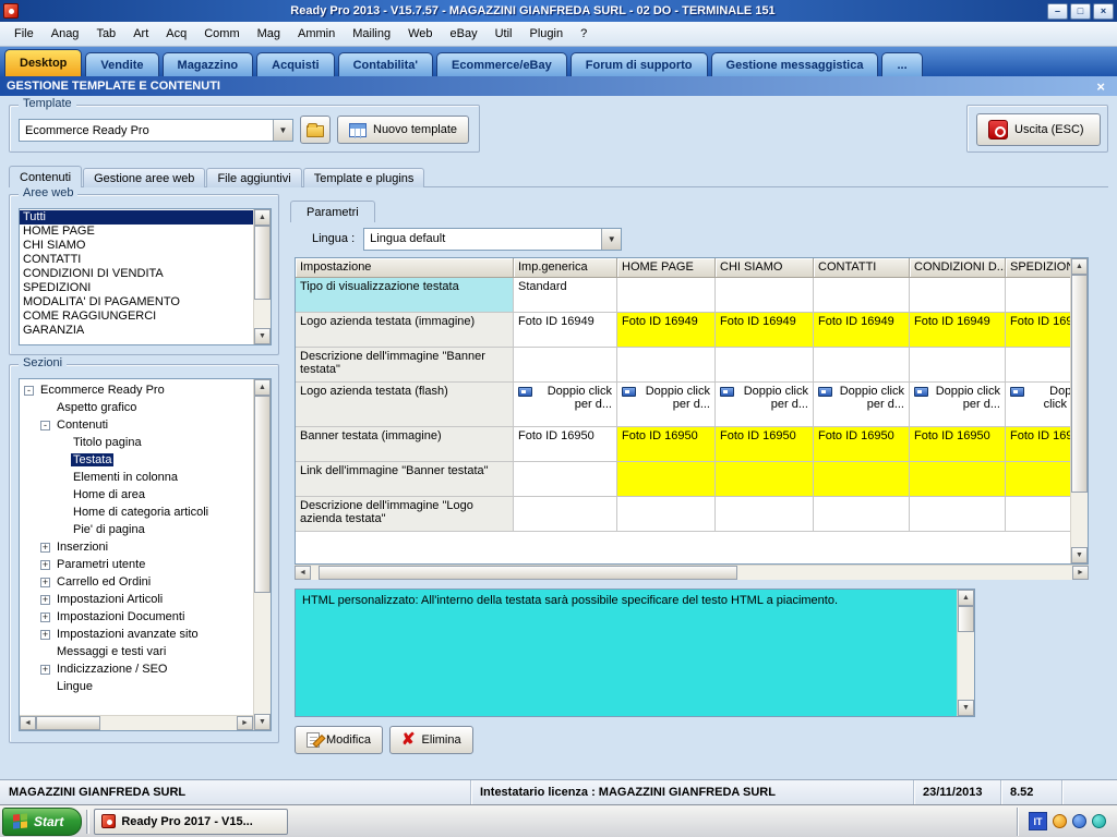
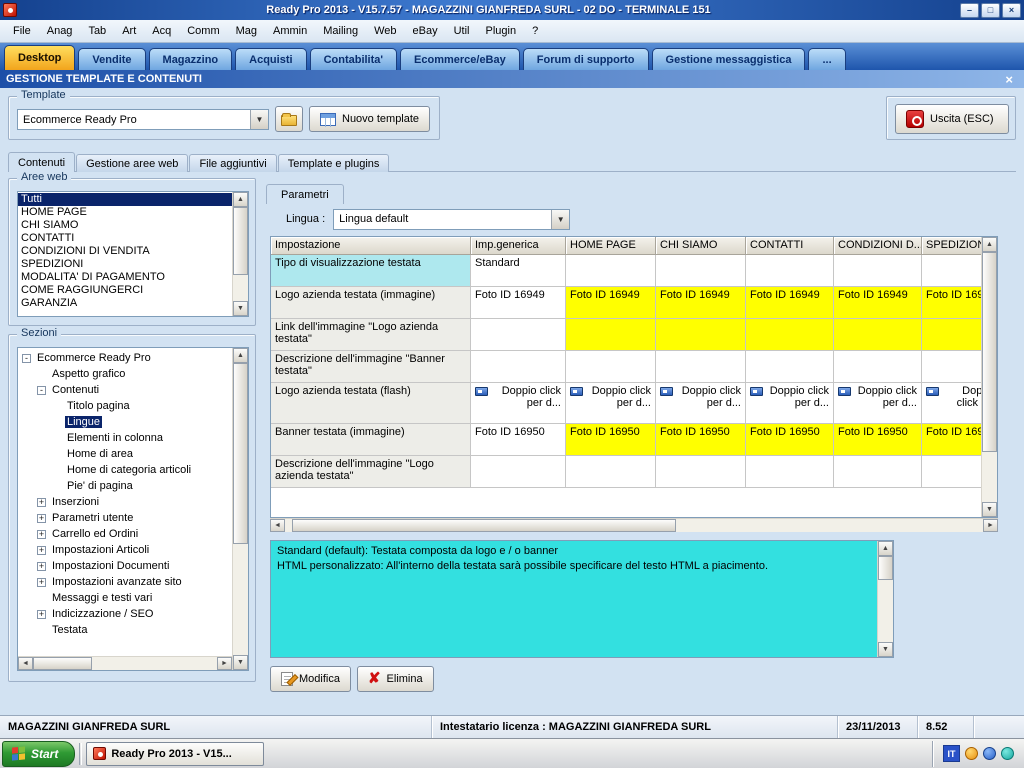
  Ready Pro 2013 - V15.7.57 - MAGAZZINI GIANFREDA SURL - 02 DO - TERMINALE 151
  –
  □
  ×
  File
  Anag
  Tab
  Art
  Acq
  Comm
  Mag
  Ammin
  Mailing
  Web
  eBay
  Util
  Plugin
  ?
  Desktop
  Vendite
  Magazzino
  Acquisti
  Contabilita'
  Ecommerce/eBay
  Forum di supporto
  Gestione messaggistica
  ...
  GESTIONE TEMPLATE E CONTENUTI
  ×
  Template
  Ecommerce Ready Pro
  ▼
  Nuovo template
  Uscita (ESC)
  Contenuti
  Gestione aree web
  File aggiuntivi
  Template e plugins
  Aree web
  Tutti
  HOME PAGE
  CHI SIAMO
  CONTATTI
  CONDIZIONI DI VENDITA
  SPEDIZIONI
  MODALITA' DI PAGAMENTO
  COME RAGGIUNGERCI
  GARANZIA
  Sezioni
  -
  Ecommerce Ready Pro
  Aspetto grafico
  -
  Contenuti
  Titolo pagina
- Testata
+ Lingue
  Elementi in colonna
  Home di area
  Home di categoria articoli
  Pie' di pagina
  +
  Inserzioni
  +
  Parametri utente
  +
  Carrello ed Ordini
  +
  Impostazioni Articoli
  +
  Impostazioni Documenti
  +
  Impostazioni avanzate sito
  Messaggi e testi vari
  +
  Indicizzazione / SEO
- Lingue
+ Testata
  Parametri
  Lingua :
  Lingua default
  ▼
  Impostazione
  Imp.generica
  HOME PAGE
  CHI SIAMO
  CONTATTI
  CONDIZIONI D..
  SPEDIZIO
  Tipo di visualizzazione testata
  Standard
  Logo azienda testata (immagine)
  Foto ID 16949
  Foto ID 16949
  Foto ID 16949
  Foto ID 16949
  Foto ID 16949
  Foto ID 16
+ Link dell'immagine "Logo azienda testata"
  Descrizione dell'immagine "Banner testata"
  Logo azienda testata (flash)
  Doppio click per d...
  Doppio click per d...
  Doppio click per d...
  Doppio click per d...
  Doppio click per d...
  Banner testata (immagine)
  Foto ID 16950
  Foto ID 16950
  Foto ID 16950
  Foto ID 16950
  Foto ID 16950
  Foto ID 16
- Link dell'immagine "Banner testata"
  Descrizione dell'immagine "Logo azienda testata"
+ Standard (default): Testata composta da logo e / o banner
  HTML personalizzato: All'interno della testata sarà possibile specificare del testo HTML a piacimento.
  Modifica
  ✘
  Elimina
  MAGAZZINI GIANFREDA SURL
  Intestatario licenza : MAGAZZINI GIANFREDA SURL
  23/11/2013
  8.52
  Start
- Ready Pro 2017 - V15...
+ Ready Pro 2013 - V15...
  IT
